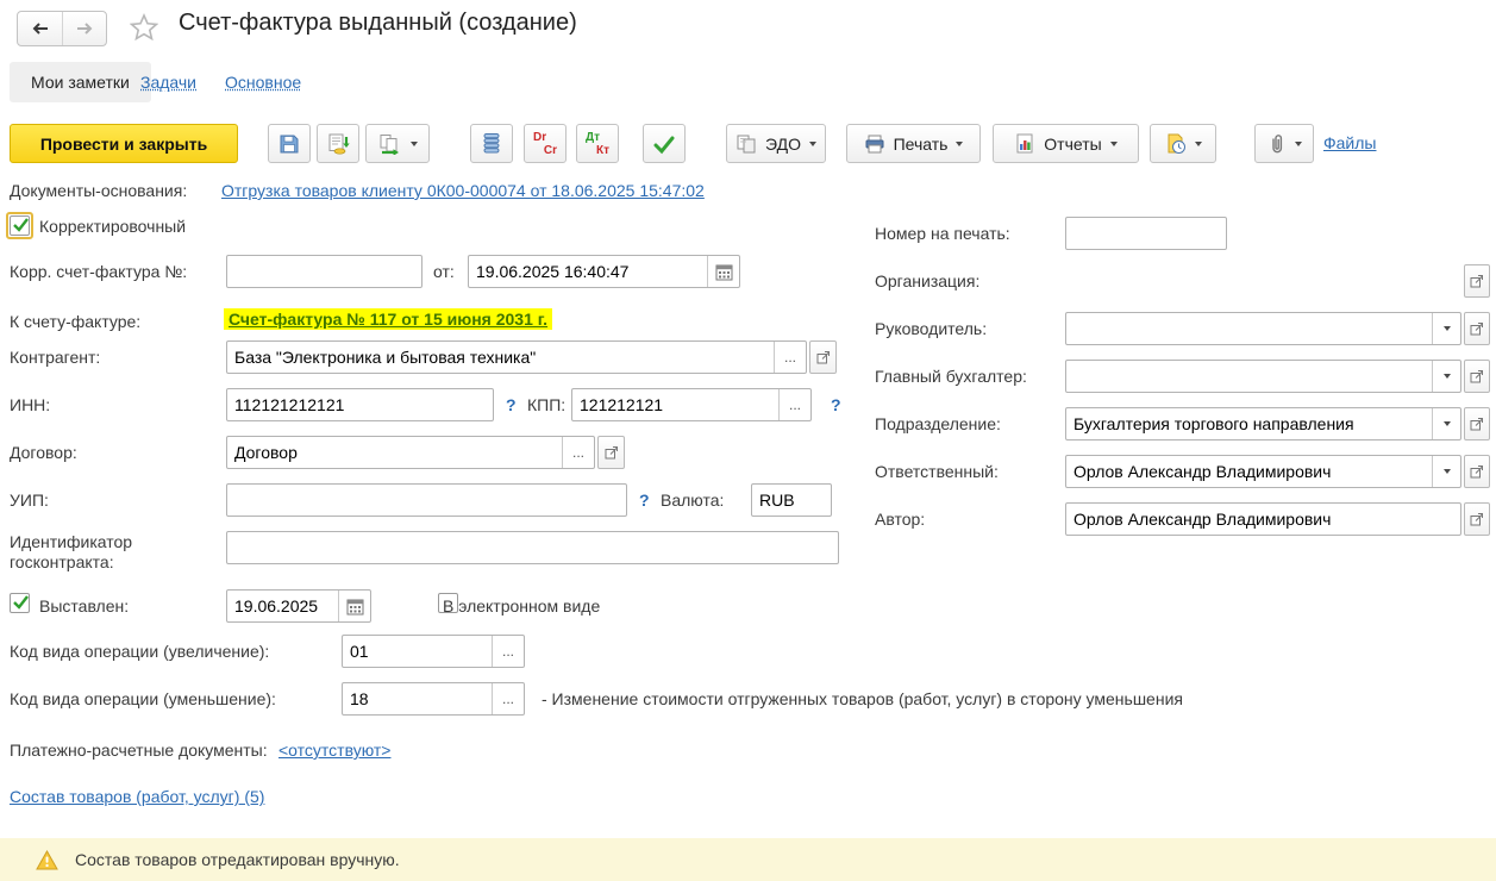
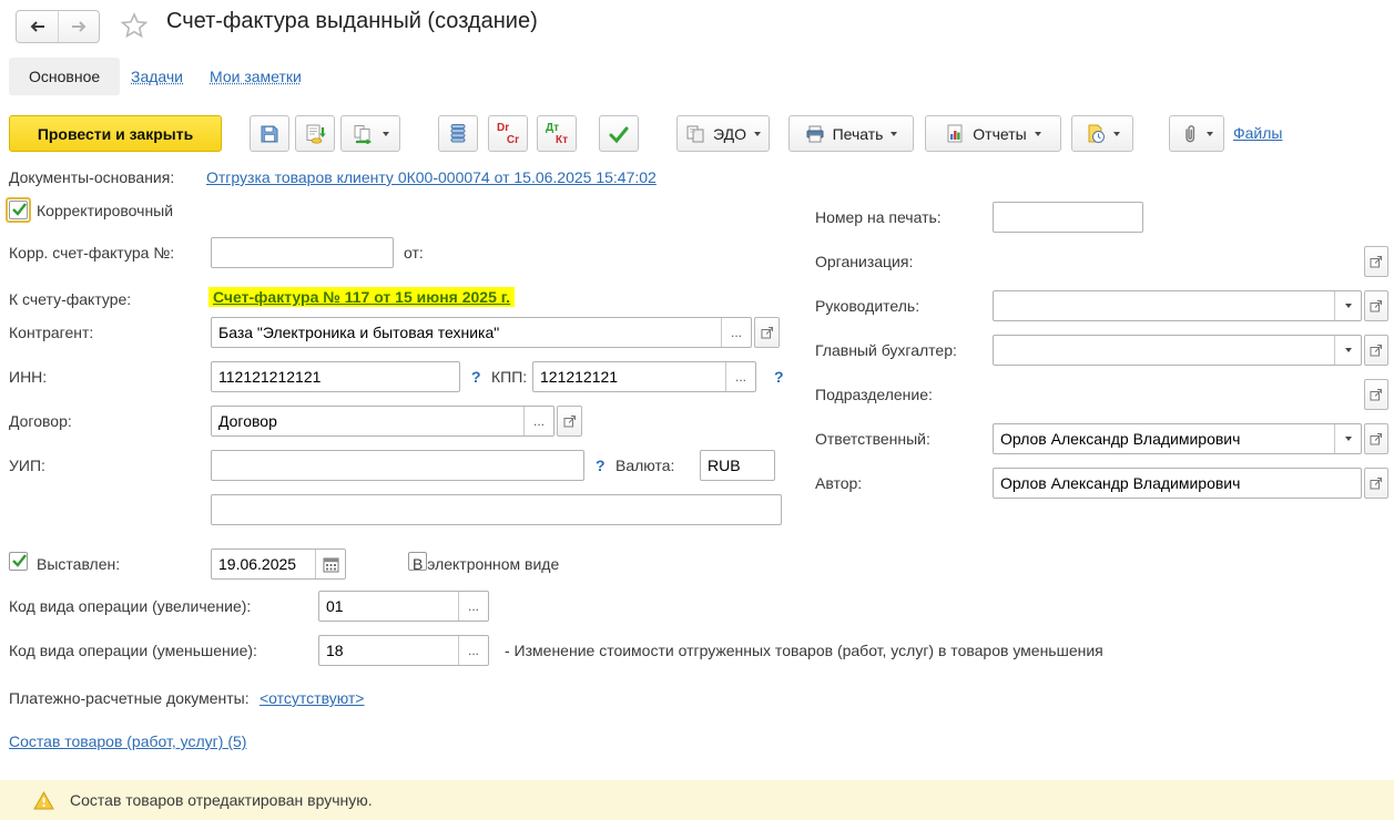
  Счет-фактура выданный (создание)
- Мои заметки
+ Основное
  Задачи
- Основное
+ Мои заметки
  Провести и закрыть
  Dr
  Cr
  Дт
  Кт
  ЭДО
  Печать
  Отчеты
  Файлы
  Документы-основания:
- Отгрузка товаров клиенту 0К00-000074 от 18.06.2025 15:47:02
+ Отгрузка товаров клиенту 0К00-000074 от 15.06.2025 15:47:02
  Корректировочный
  Корр. счет-фактура №:
  от:
- 19.06.2025 16:40:47
  К счету-фактуре:
- Счет-фактура № 117 от 15 июня 2031 г.
+ Счет-фактура № 117 от 15 июня 2025 г.
  Контрагент:
  База "Электроника и бытовая техника"
  ...
  ИНН:
  112121212121
  ?
  КПП:
  121212121
  ...
  ?
  Договор:
  Договор
  ...
  УИП:
  ?
  Валюта:
  RUB
- Идентификатор госконтракта:
  Выставлен:
  19.06.2025
  В электронном виде
  Код вида операции (увеличение):
  01
  ...
  Код вида операции (уменьшение):
  18
  ...
- - Изменение стоимости отгруженных товаров (работ, услуг) в сторону уменьшения
+ - Изменение стоимости отгруженных товаров (работ, услуг) в товаров уменьшения
  Платежно-расчетные документы:
  <отсутствуют>
  Состав товаров (работ, услуг) (5)
  Номер на печать:
  Организация:
  Руководитель:
  Главный бухгалтер:
  Подразделение:
- Бухгалтерия торгового направления
  Ответственный:
  Орлов Александр Владимирович
  Автор:
  Орлов Александр Владимирович
  Состав товаров отредактирован вручную.
